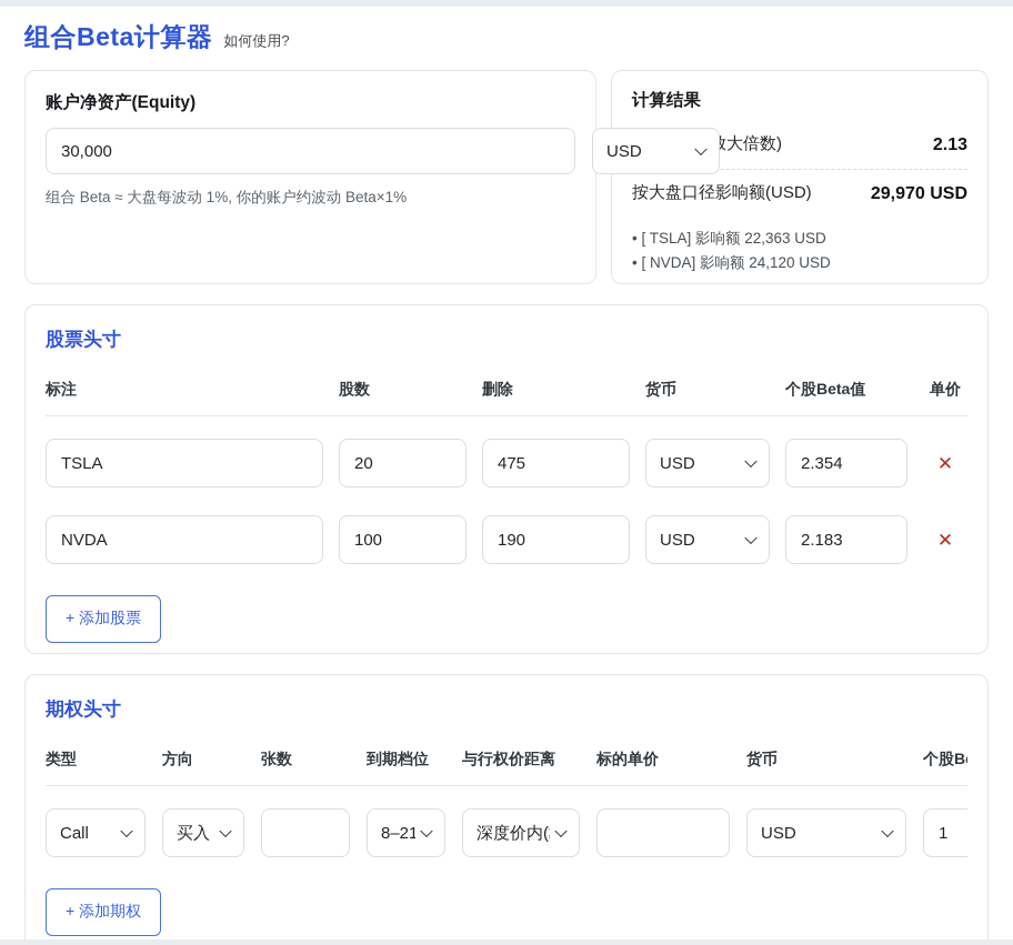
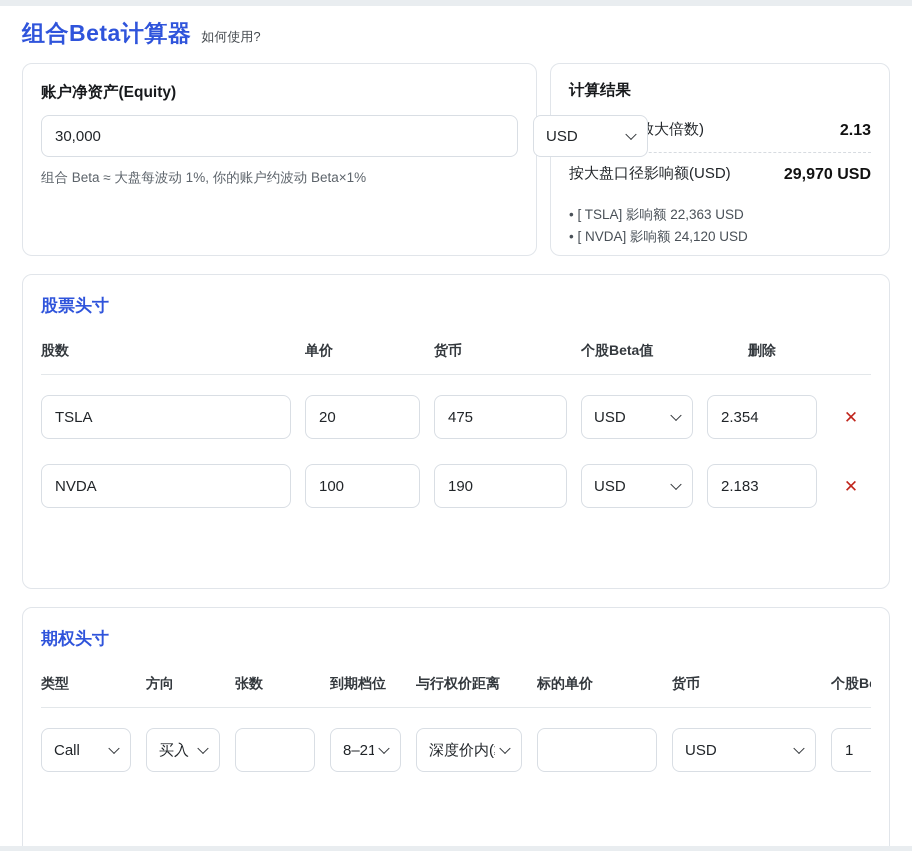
  组合Beta计算器
  如何使用?
  账户净资产(Equity)
  30,000
  USD
  组合 Beta ≈ 大盘每波动 1%, 你的账户约波动 Beta×1%
  计算结果
  2.13
  按大盘口径影响额(USD)
  29,970 USD
  • [ TSLA] 影响额 22,363 USD
  • [ NVDA] 影响额 24,120 USD
  股票头寸
- 标注
  股数
- 删除
+ 单价
  货币
  个股Beta值
- 单价
+ 删除
  TSLA
  20
  475
  USD
  2.354
  ✕
  NVDA
  100
  190
  USD
  2.183
  ✕
- + 添加股票
  期权头寸
  类型
  方向
  张数
  到期档位
  与行权价距离
  标的单价
  货币
  Call
  买入
  8–21
  深度价内(
  USD
  1
- + 添加期权
